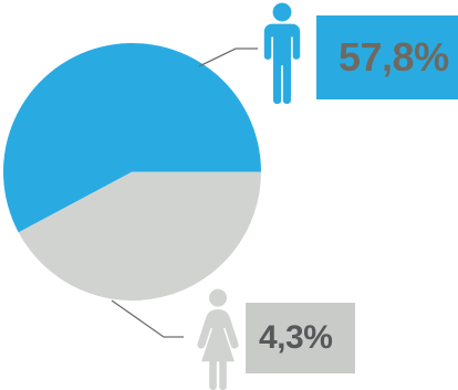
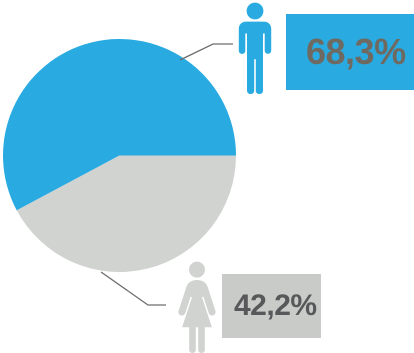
- 57,8%
+ 68,3%
- 4,3%
+ 42,2%
